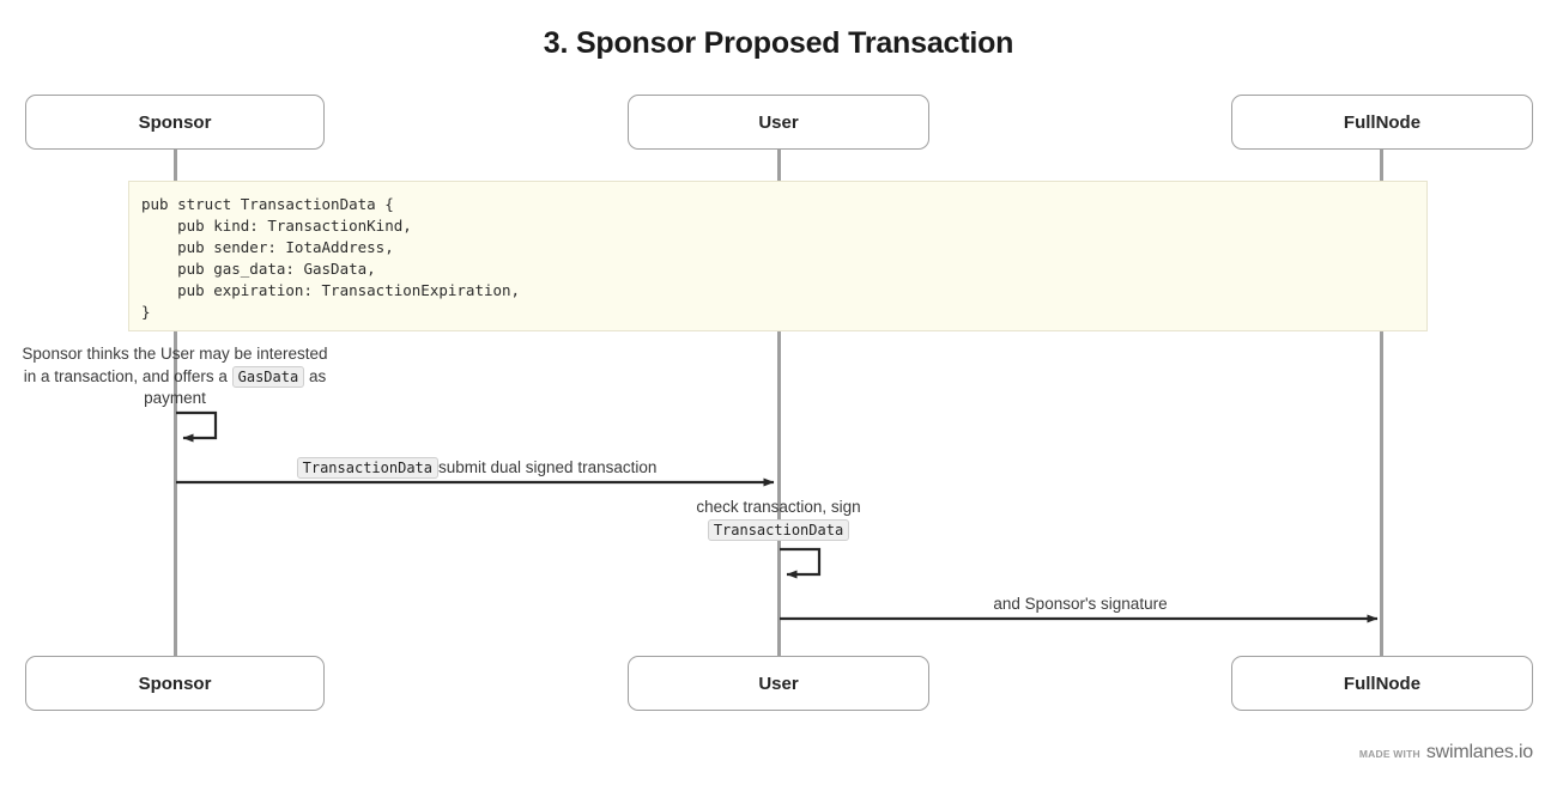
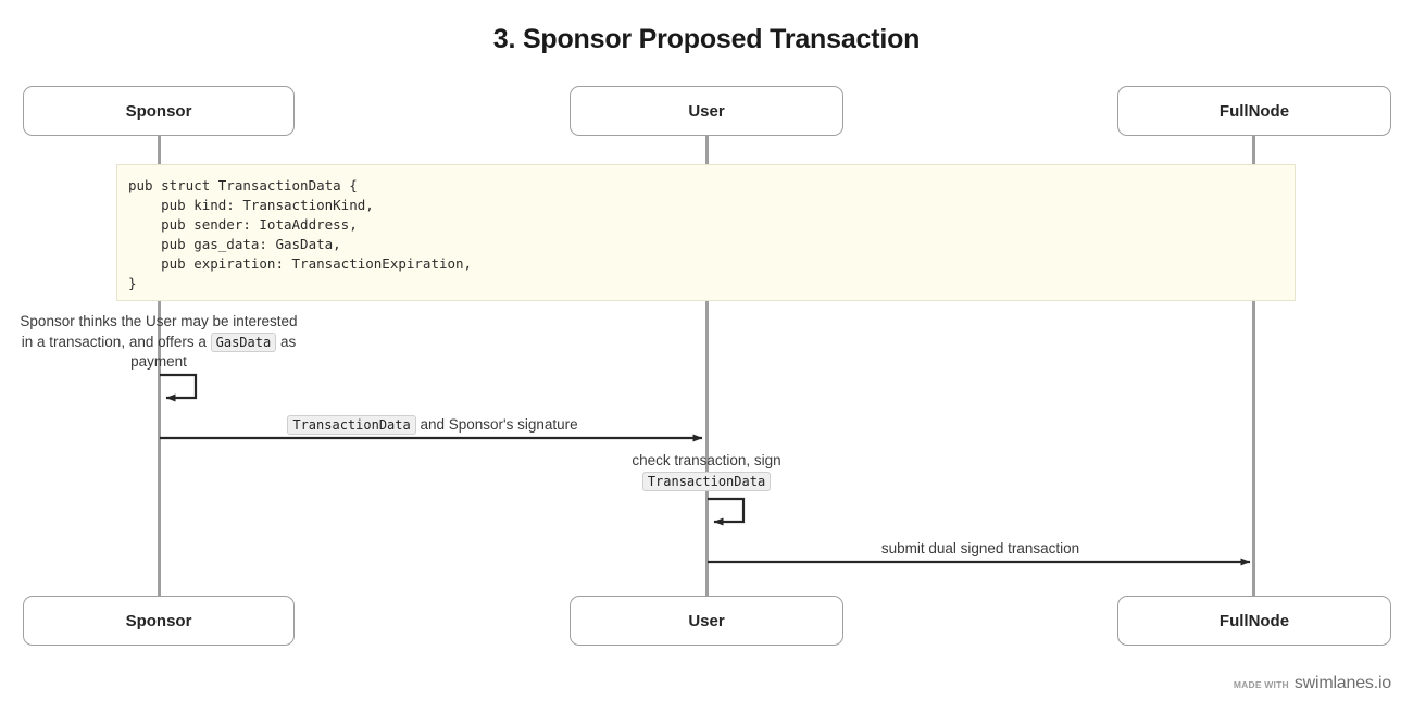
  3. Sponsor Proposed Transaction
  Sponsor
  User
  FullNode
  pub struct TransactionData {
  pub kind: TransactionKind,
  pub sender: IotaAddress,
  pub gas_data: GasData,
  pub expiration: TransactionExpiration,
  }
  Sponsor thinks the User may be interested in a transaction, and offers a GasData as payment
- TransactionData submit dual signed transaction
+ TransactionData and Sponsor's signature
  check transaction, sign
  TransactionData
- and Sponsor's signature
+ submit dual signed transaction
  Sponsor
  User
  FullNode
  MADE WITH
  swimlanes.io
